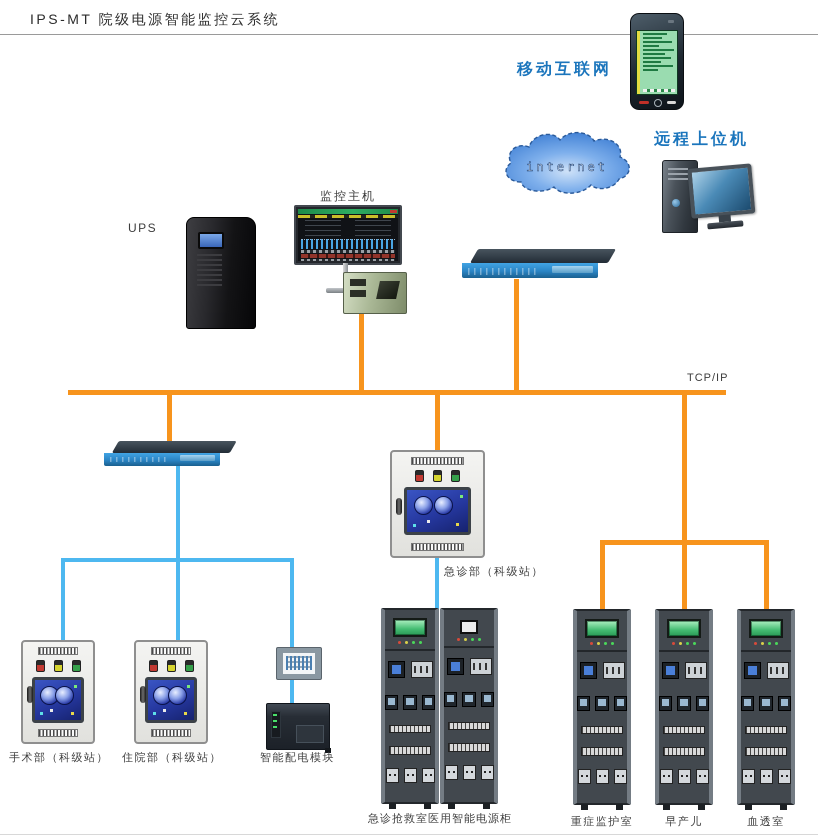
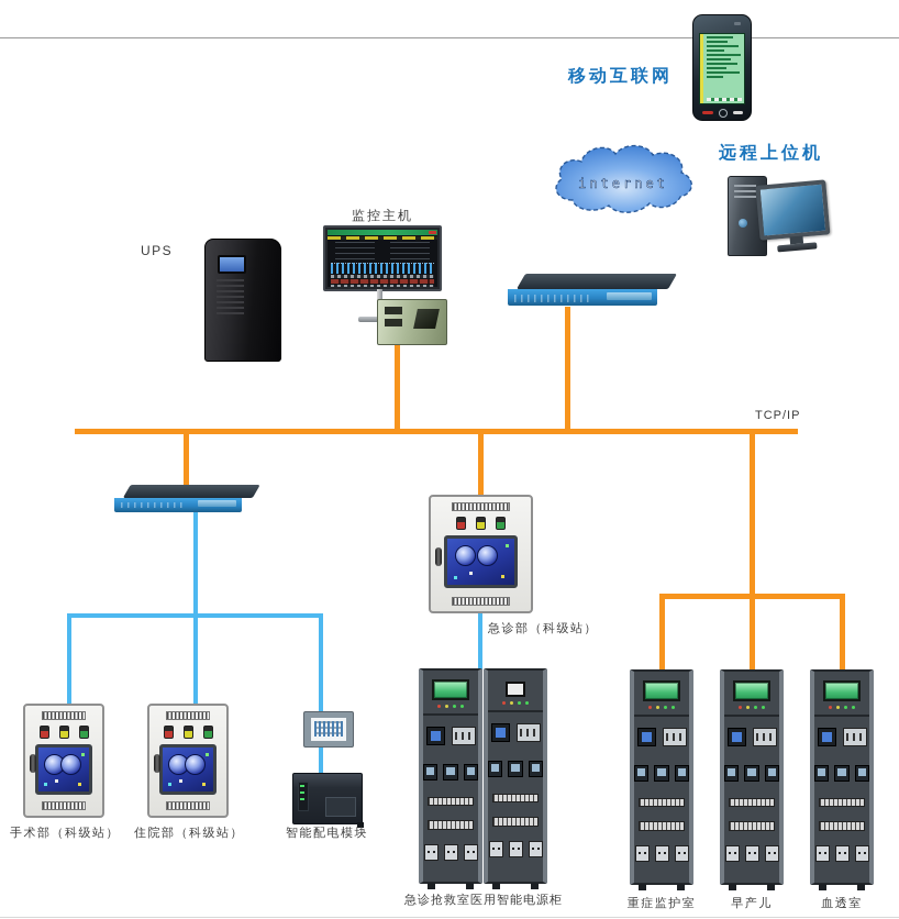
- IPS-MT 院级电源智能监控云系统
  移动互联网
  internet
  远程上位机
  UPS
  监控主机
  TCP/IP
  急诊部（科级站）
  手术部（科级站）
  住院部（科级站）
  智能配电模块
  急诊抢救室医用智能电源柜
  重症监护室
  早产儿
  血透室
